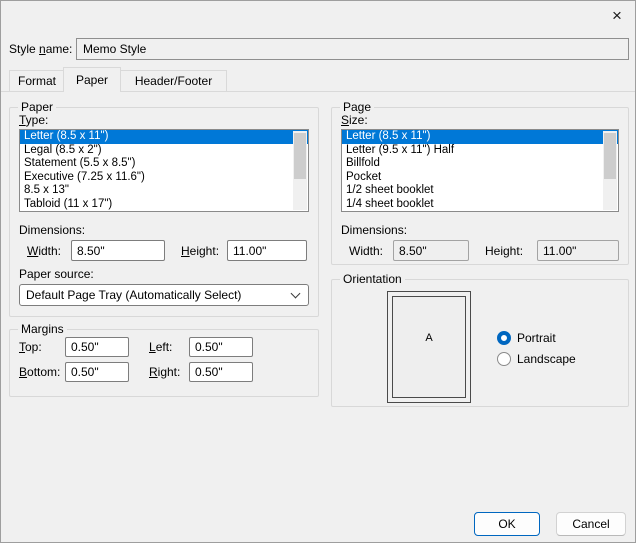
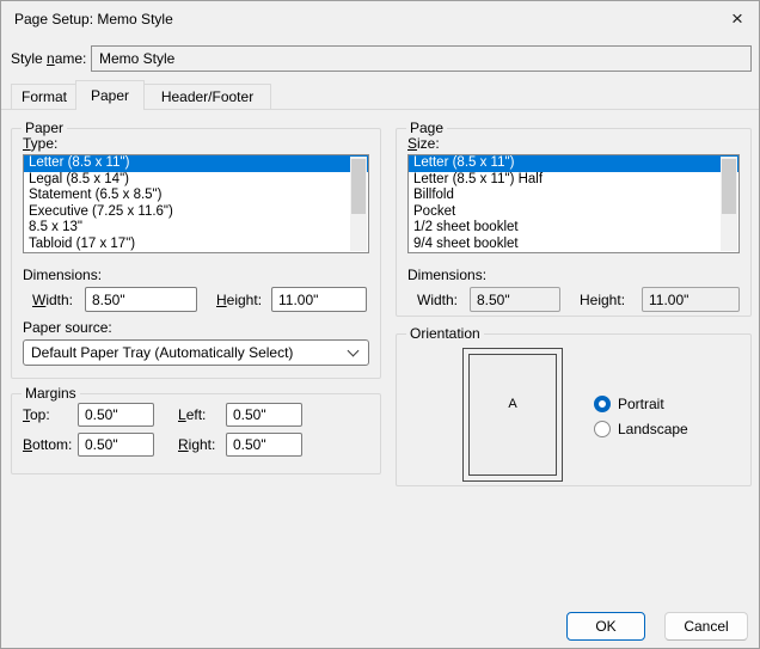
+ Page Setup: Memo Style
  ×
  Style name:
  Memo Style
  Format
  Paper
  Header/Footer
  Paper
  Type:
  Letter (8.5 x 11")
- Legal (8.5 x 2")
+ Legal (8.5 x 14")
- Statement (5.5 x 8.5")
+ Statement (6.5 x 8.5")
  Executive (7.25 x 11.6")
  8.5 x 13"
- Tabloid (11 x 17")
+ Tabloid (17 x 17")
  Dimensions:
  Width:
  8.50"
  Height:
  11.00"
  Paper source:
- Default Page Tray (Automatically Select)
+ Default Paper Tray (Automatically Select)
  Margins
  Top:
  0.50"
  Left:
  0.50"
  Bottom:
  0.50"
  Right:
  0.50"
  Page
  Size:
  Letter (8.5 x 11")
- Letter (9.5 x 11") Half
+ Letter (8.5 x 11") Half
  Billfold
  Pocket
  1/2 sheet booklet
- 1/4 sheet booklet
+ 9/4 sheet booklet
  Dimensions:
  Width:
  8.50"
  Height:
  11.00"
  Orientation
  A
  Portrait
  Landscape
  OK
  Cancel
